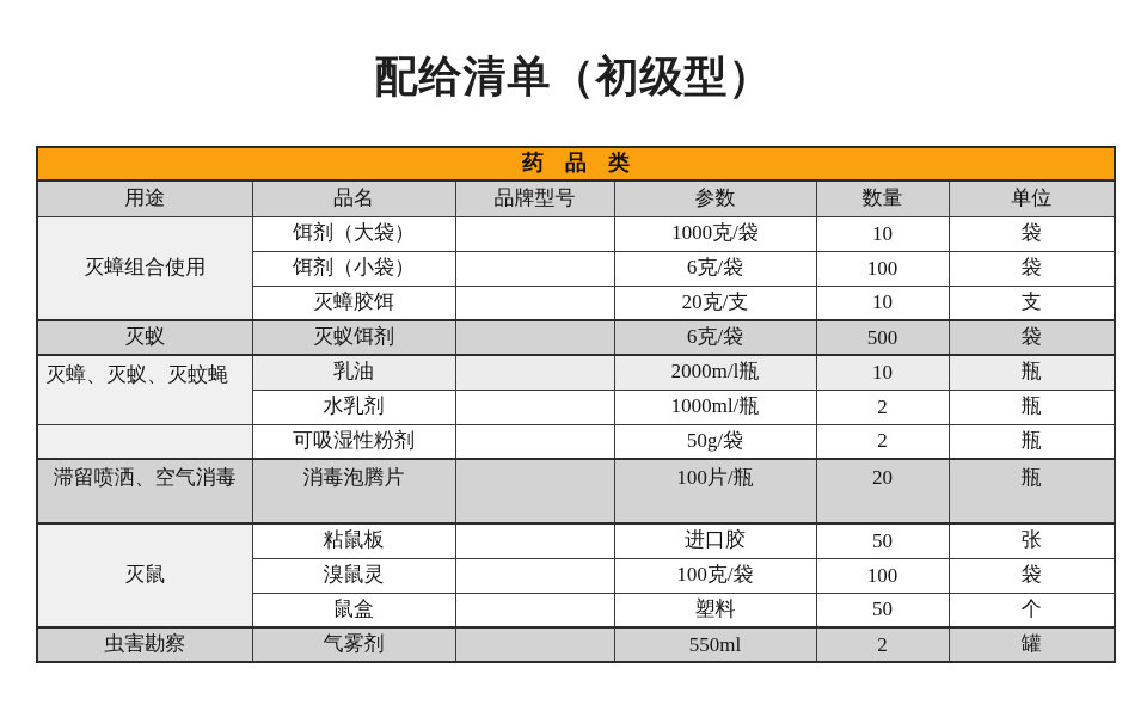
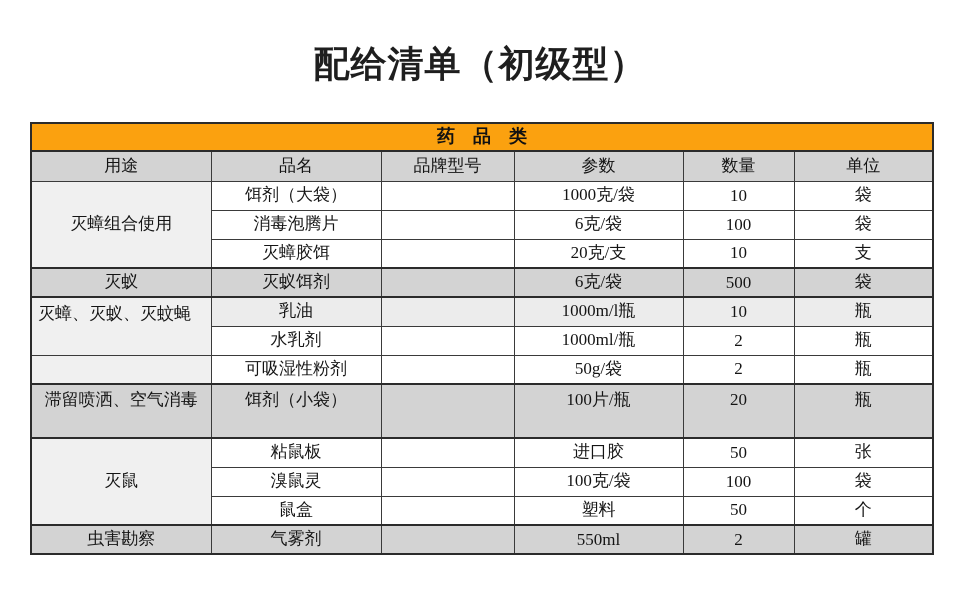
  配给清单（初级型）
  药 品 类
  用途	品名	品牌型号	参数	数量	单位
  灭蟑组合使用	饵剂（大袋）		1000克/袋	10	袋
- 饵剂（小袋）		6克/袋	100	袋
+ 消毒泡腾片		6克/袋	100	袋
  灭蟑胶饵		20克/支	10	支
  灭蚁	灭蚁饵剂		6克/袋	500	袋
- 灭蟑、灭蚁、灭蚊蝇	乳油		2000m/l瓶	10	瓶
+ 灭蟑、灭蚁、灭蚊蝇	乳油		1000m/l瓶	10	瓶
  水乳剂		1000ml/瓶	2	瓶
  	可吸湿性粉剂		50g/袋	2	瓶
- 滞留喷洒、空气消毒	消毒泡腾片		100片/瓶	20	瓶
+ 滞留喷洒、空气消毒	饵剂（小袋）		100片/瓶	20	瓶
  灭鼠	粘鼠板		进口胶	50	张
  溴鼠灵		100克/袋	100	袋
  鼠盒		塑料	50	个
  虫害勘察	气雾剂		550ml	2	罐
